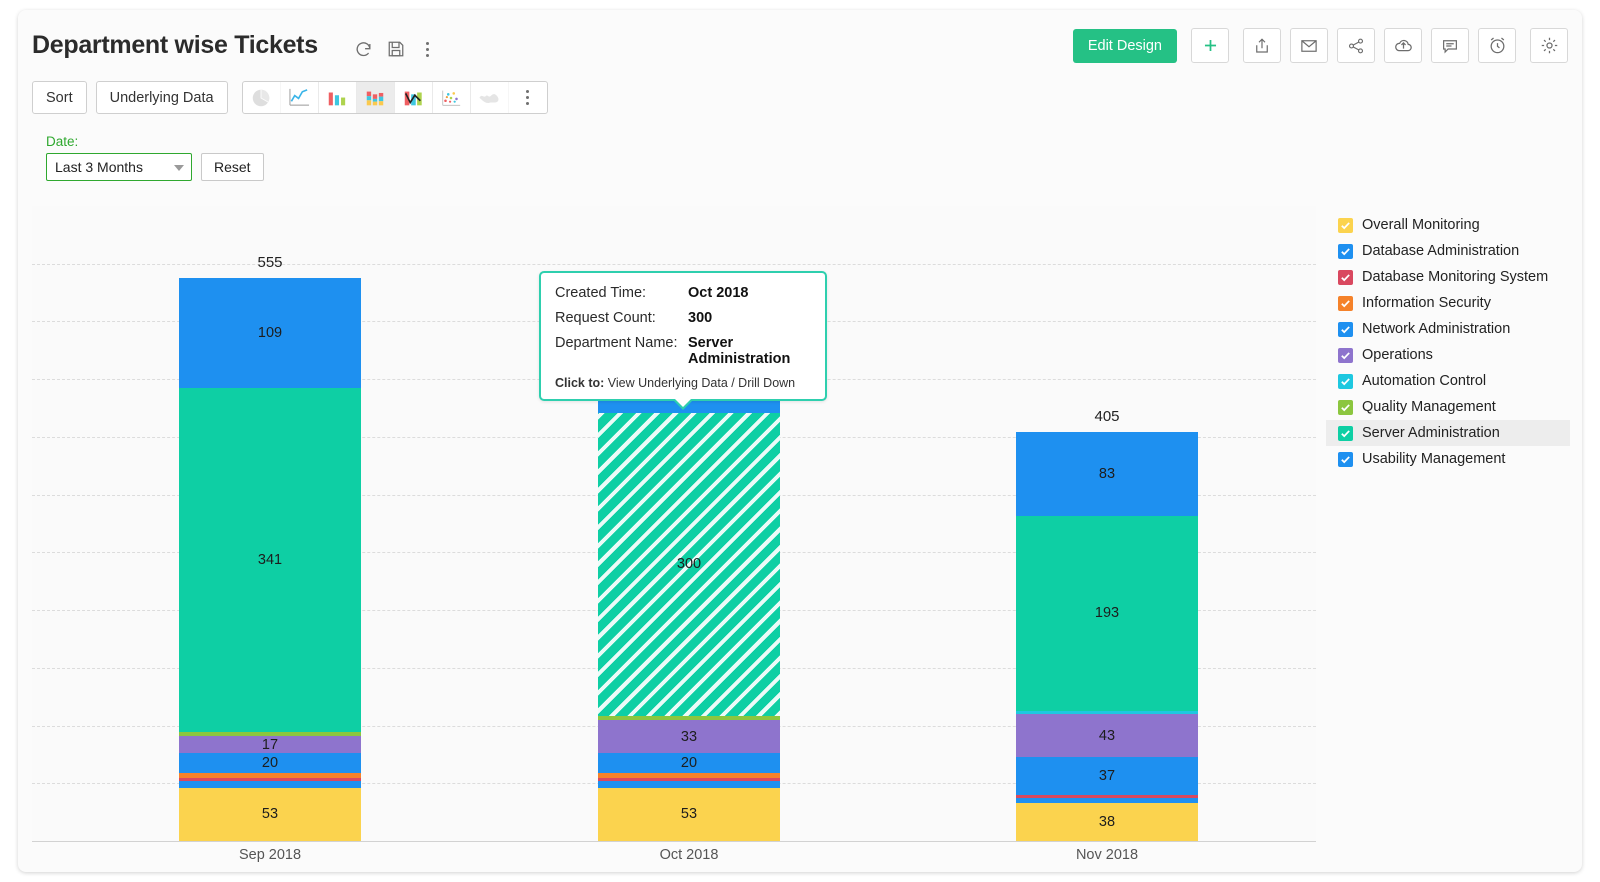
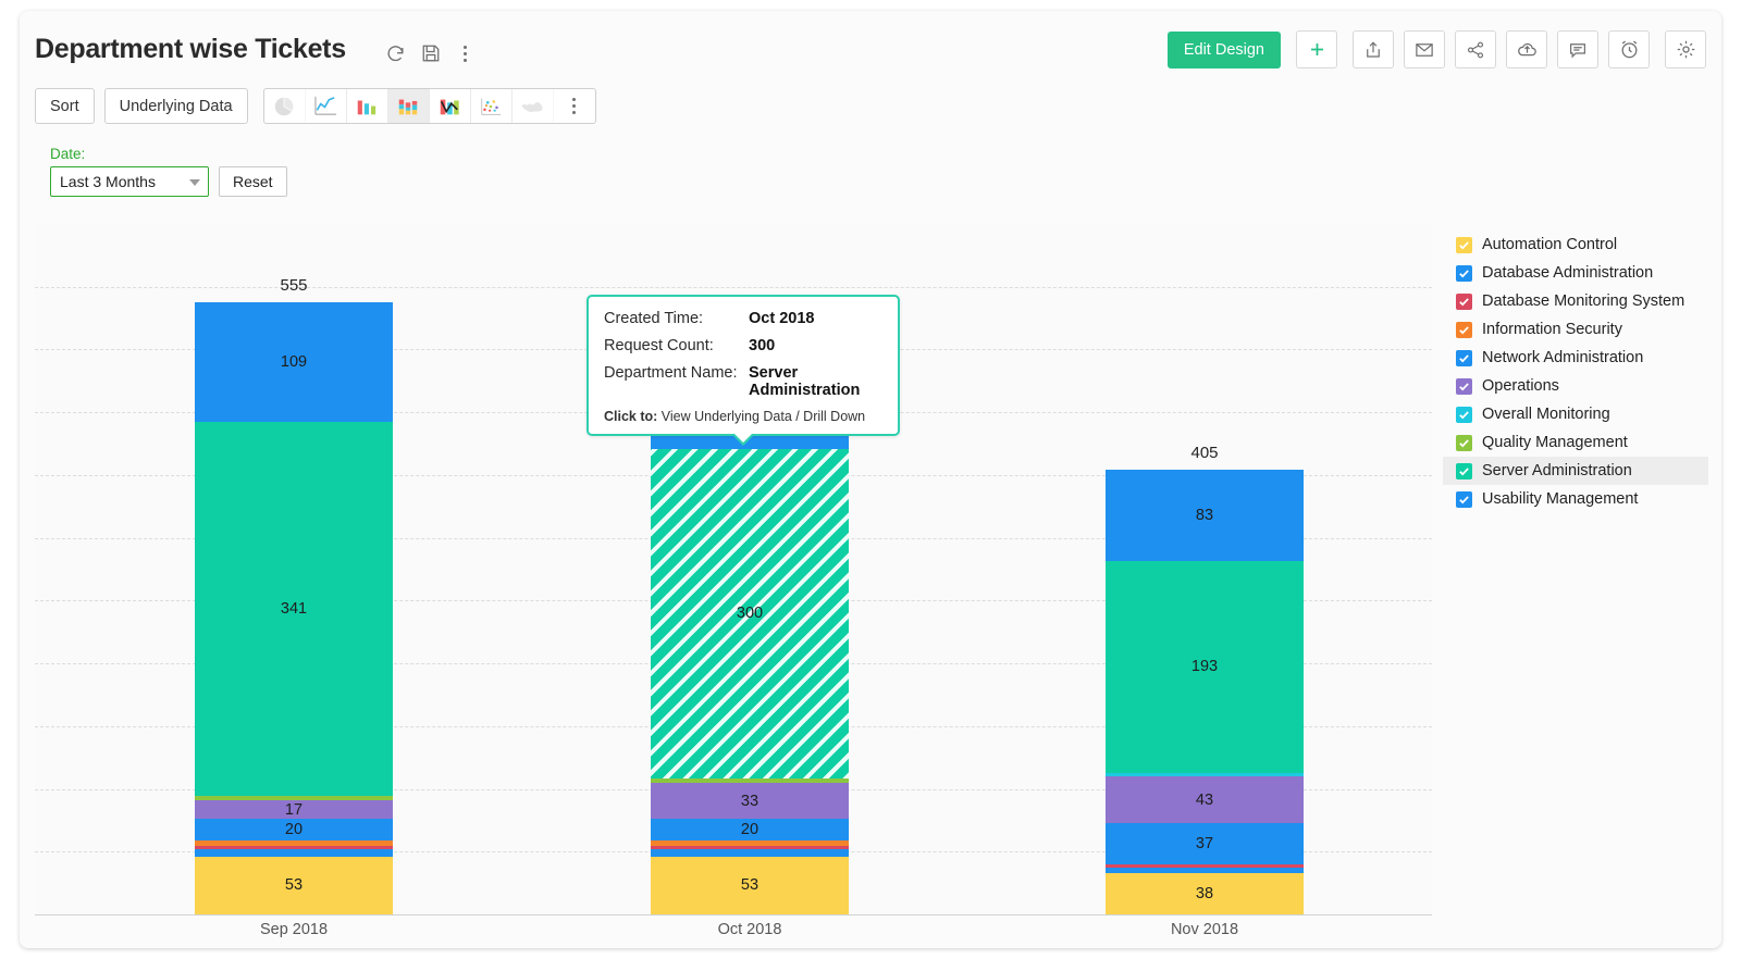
  Department wise Tickets
  Edit Design
  Sort
  Underlying Data
  Date:
  Last 3 Months
  Reset
  53
  20
  17
  341
  109
  555
  53
  20
  33
  300
  38
  37
  43
  193
  83
  405
  Sep 2018
  Oct 2018
  Nov 2018
- Overall Monitoring
+ Automation Control
  Database Administration
  Database Monitoring System
  Information Security
  Network Administration
  Operations
- Automation Control
+ Overall Monitoring
  Quality Management
  Server Administration
  Usability Management
  Created Time:
  Oct 2018
  Request Count:
  300
  Department Name:
  Server Administration
  Click to: View Underlying Data / Drill Down
